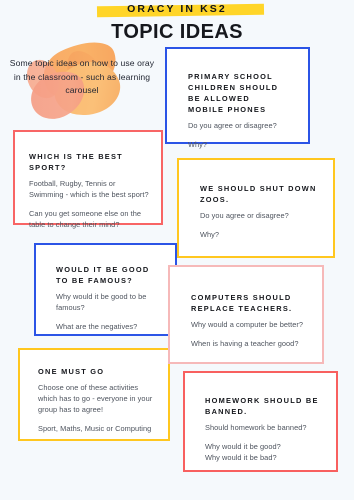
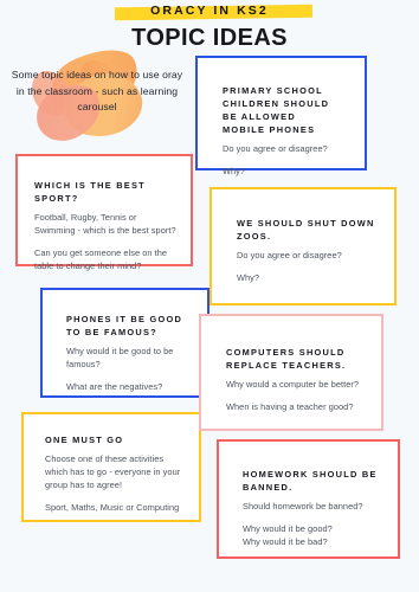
  ORACY IN KS2
  TOPIC IDEAS
  Some topic ideas on how to use oray in the classroom - such as learning carousel
  PRIMARY SCHOOL CHILDREN SHOULD BE ALLOWED MOBILE PHONES
  Do you agree or disagree?
  Why?
  WHICH IS THE BEST SPORT?
  Football, Rugby, Tennis or Swimming - which is the best sport?
  Can you get someone else on the table to change their mind?
  WE SHOULD SHUT DOWN ZOOS.
  Do you agree or disagree?
  Why?
- WOULD IT BE GOOD TO BE FAMOUS?
+ PHONES IT BE GOOD TO BE FAMOUS?
  Why would it be good to be famous?
  What are the negatives?
  COMPUTERS SHOULD REPLACE TEACHERS.
  Why would a computer be better?
  When is having a teacher good?
  ONE MUST GO
  Choose one of these activities which has to go - everyone in your group has to agree!
  Sport, Maths, Music or Computing
  HOMEWORK SHOULD BE BANNED.
  Should homework be banned?
  Why would it be good?
  Why would it be bad?
